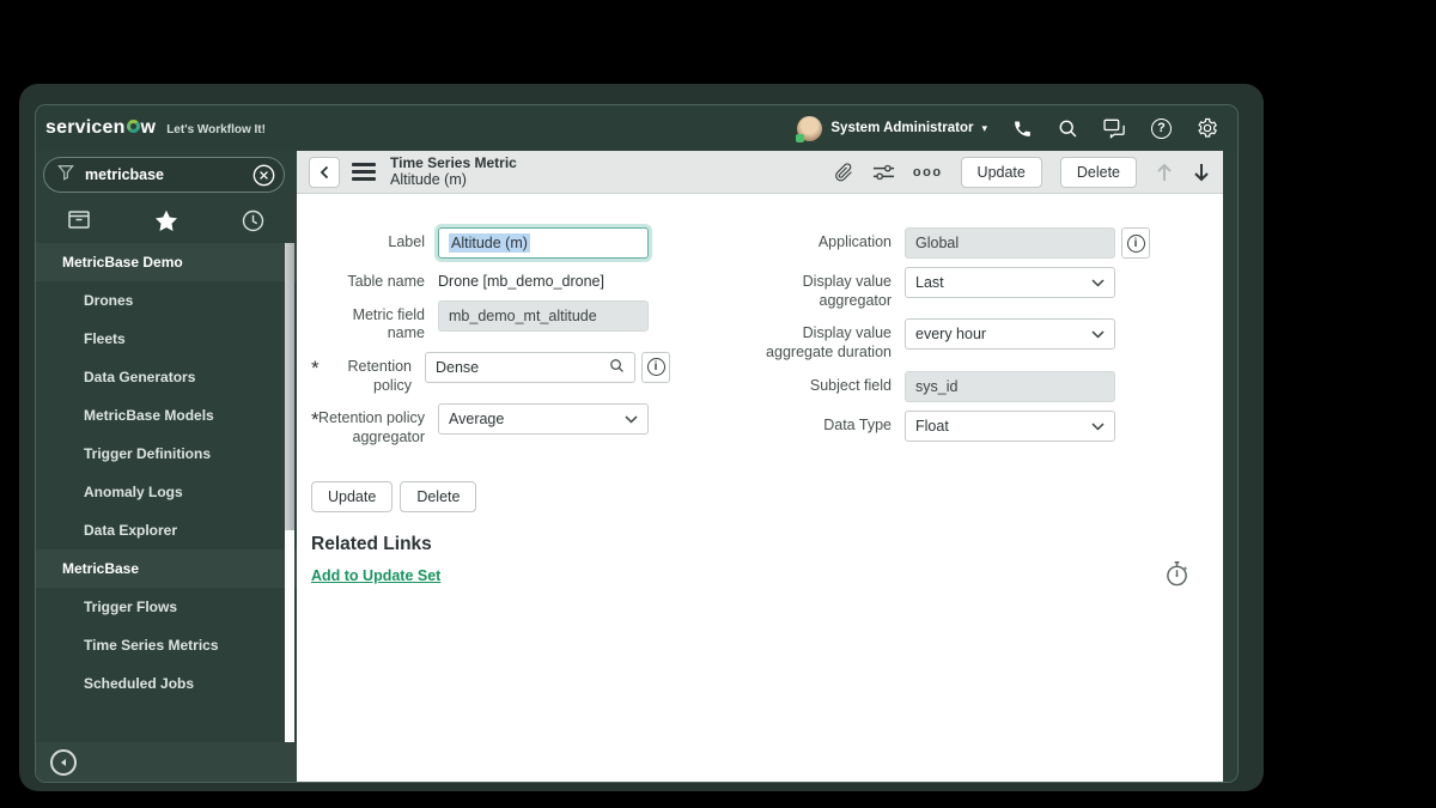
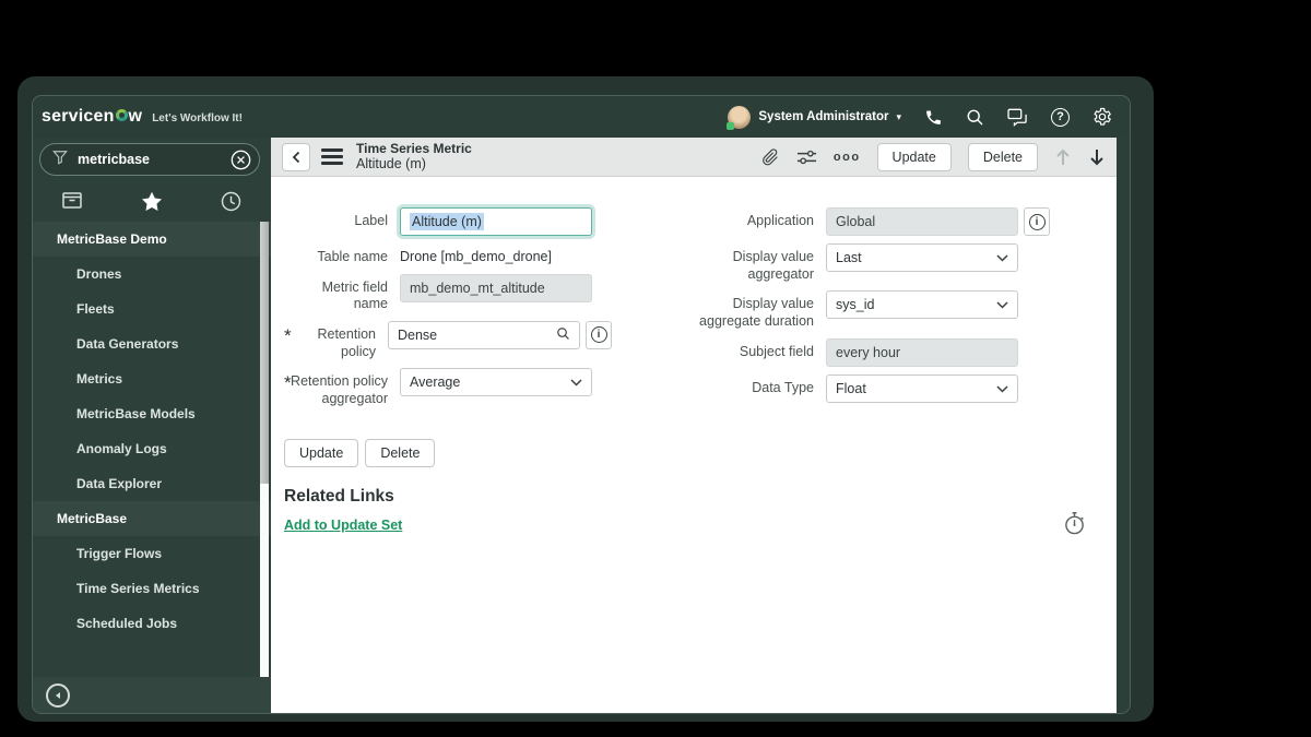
  servicen w
  Let's Workflow It!
  System Administrator
  ▾
  ?
  metricbase
  MetricBase Demo
  Drones
  Fleets
  Data Generators
+ Metrics
  MetricBase Models
- Trigger Definitions
  Anomaly Logs
  Data Explorer
  MetricBase
  Trigger Flows
  Time Series Metrics
  Scheduled Jobs
  Time Series Metric
  Altitude (m)
  ooo
  Update
  Delete
  Label
  Altitude (m)
  Table name
  Drone [mb_demo_drone]
  Metric field name
  mb_demo_mt_altitude
  *
  Retention policy
  Dense
  i
  *
  Retention policy aggregator
  Average
  Application
  Global
  i
  Display value aggregator
  Last
  Display value aggregate duration
- every hour
+ sys_id
  Subject field
- sys_id
+ every hour
  Data Type
  Float
  Update
  Delete
  Related Links
  Add to Update Set
